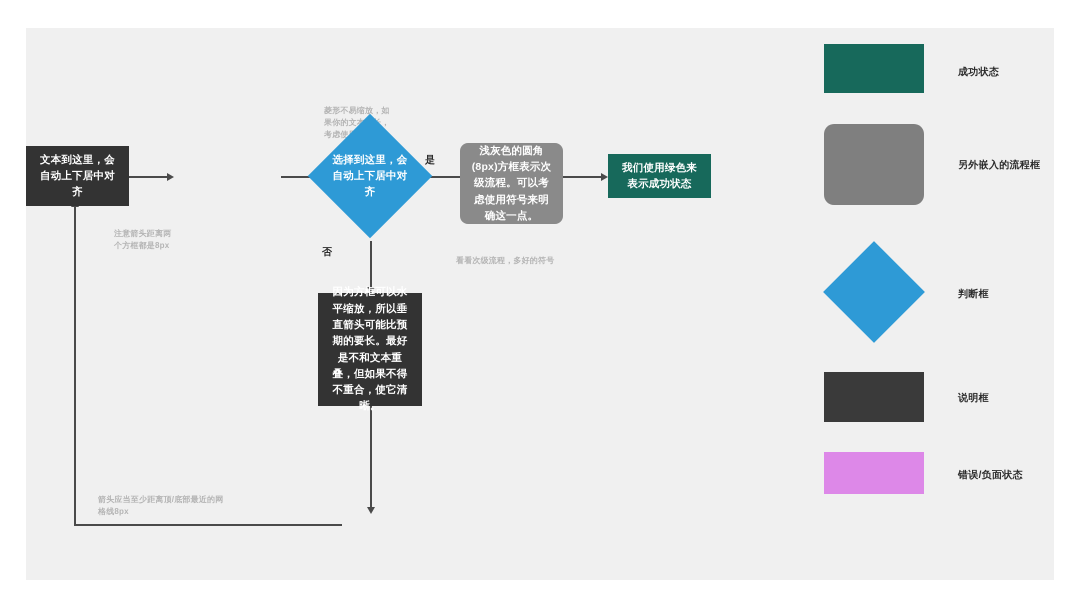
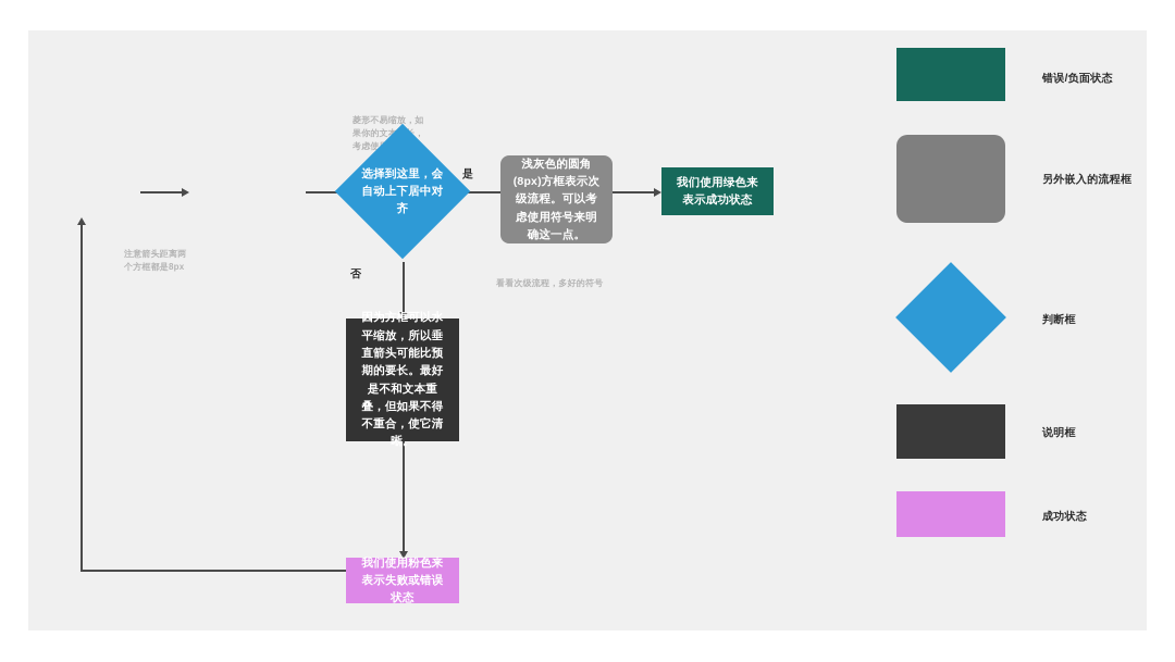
  注意箭头距离两个方框都是8px
  看看次级流程，多好的符号
- 箭头应当至少距离顶/底部最近的网格线8px
  是
  否
- 文本到这里，会自动上下居中对齐
  选择到这里，会自动上下居中对齐
  浅灰色的圆角(8px)方框表示次级流程。可以考虑使用符号来明确这一点。
  我们使用绿色来表示成功状态
  因为方框可以水平缩放，所以垂直箭头可能比预期的要长。最好是不和文本重叠，但如果不得不重合，使它清晰。
+ 我们使用粉色来表示失败或错误状态
- 成功状态
+ 错误/负面状态
  另外嵌入的流程框
  判断框
  说明框
- 错误/负面状态
+ 成功状态
